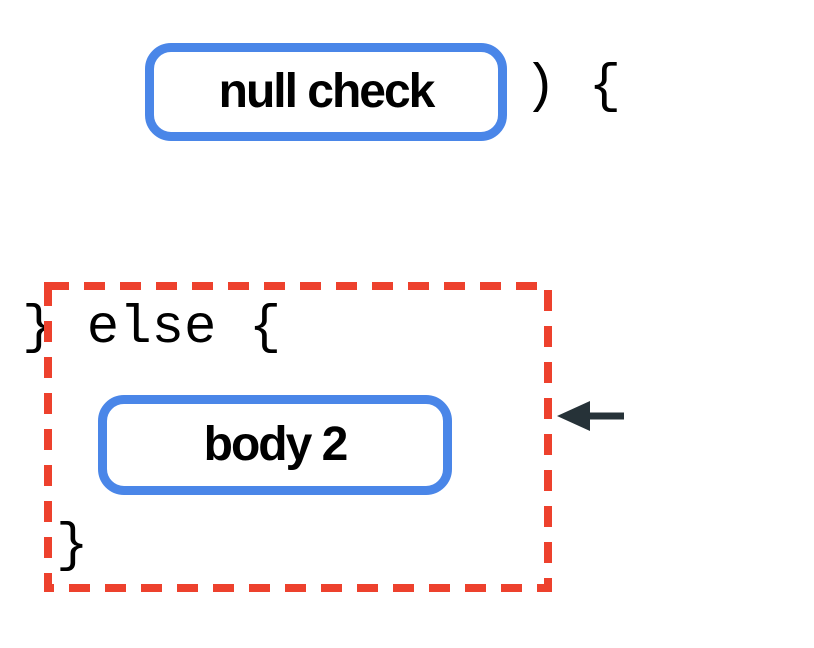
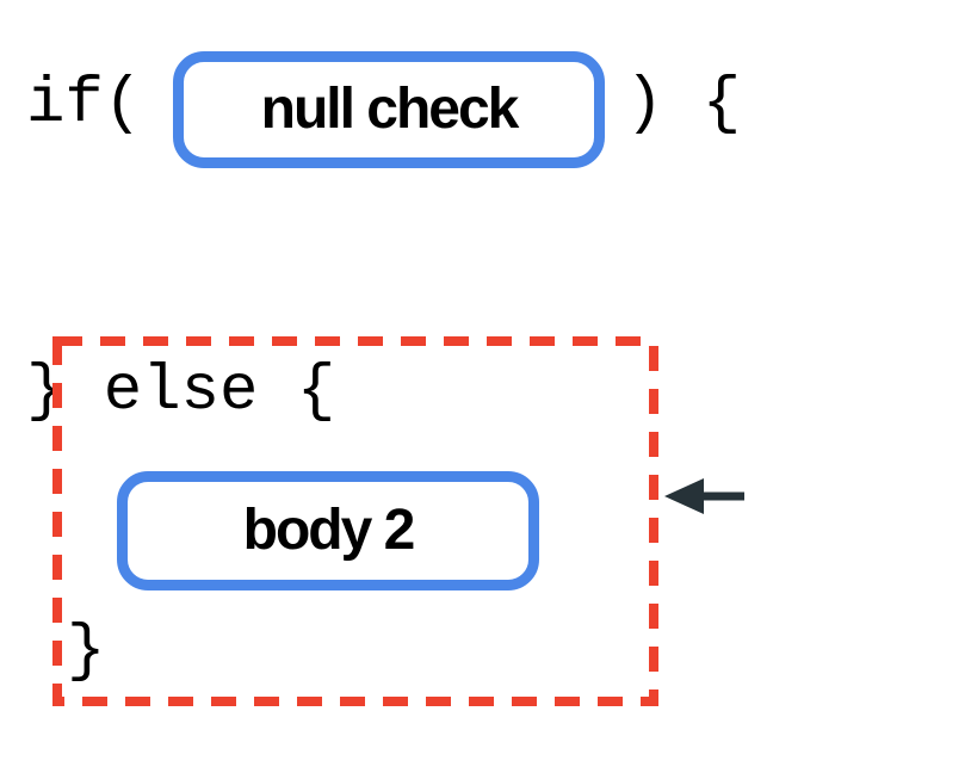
+ if(
  null check
  ) {
  } else {
  body 2
  }
